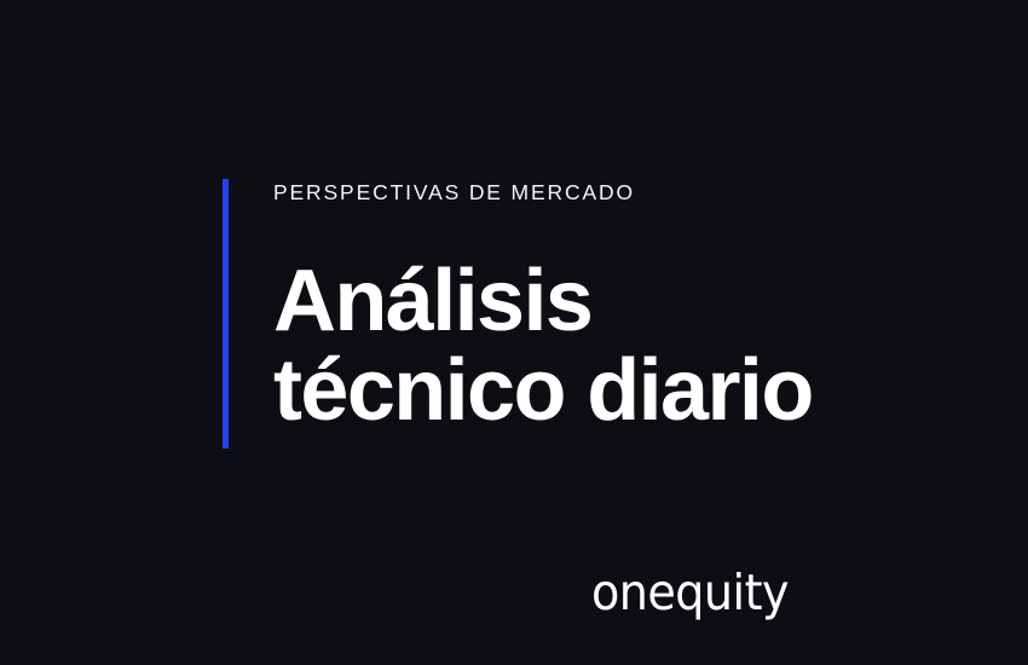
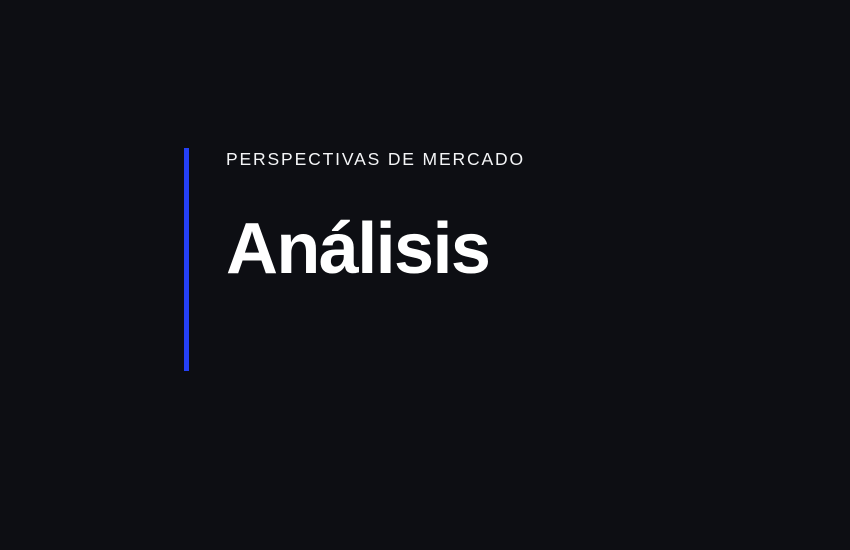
  PERSPECTIVAS DE MERCADO
  Análisis
- técnico diario
- onequity
